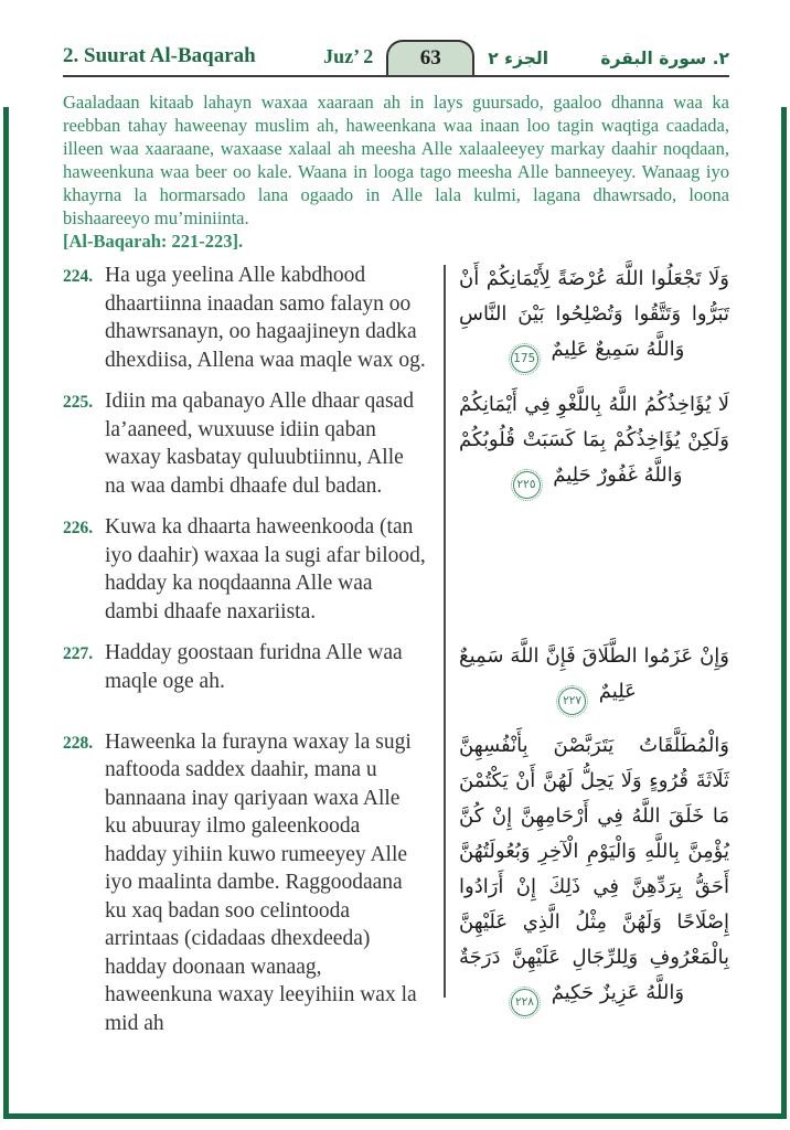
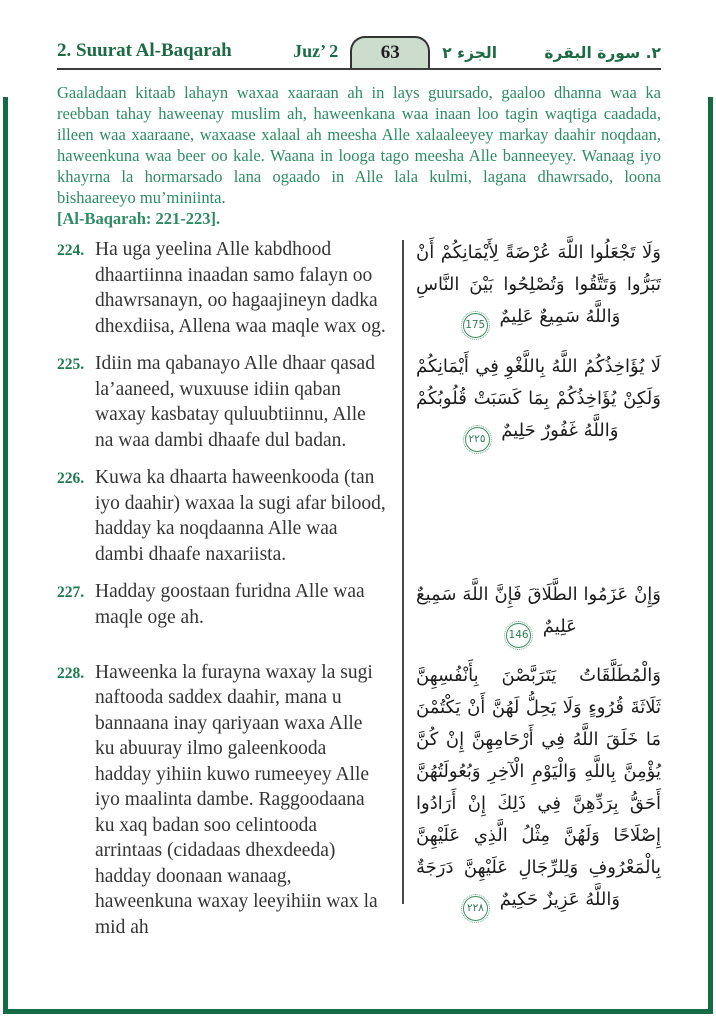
  2. Suurat Al-Baqarah
  Juz’ 2
  63
  الجزء ٢
  ٢. سورة البقرة
  Gaaladaan kitaab lahayn waxaa xaaraan ah in lays guursado, gaaloo dhanna waa ka reebban tahay haweenay muslim ah, haweenkana waa inaan loo tagin waqtiga caadada, illeen waa xaaraane, waxaase xalaal ah meesha Alle xalaaleeyey markay daahir noqdaan, haweenkuna waa beer oo kale. Waana in looga tago meesha Alle banneeyey. Wanaag iyo khayrna la hormarsado lana ogaado in Alle lala kulmi, lagana dhawrsado, loona bishaareeyo mu’miniinta.
  [Al-Baqarah: 221-223].
  224.
  Ha uga yeelina Alle kabdhood dhaartiinna inaadan samo falayn oo dhawrsanayn, oo hagaajineyn dadka dhexdiisa, Allena waa maqle wax og.
  وَلَا تَجْعَلُوا اللَّهَ عُرْضَةً لِأَيْمَانِكُمْ أَنْ تَبَرُّوا وَتَتَّقُوا وَتُصْلِحُوا بَيْنَ النَّاسِ وَاللَّهُ سَمِيعٌ عَلِيمٌ
  175
  225.
  Idiin ma qabanayo Alle dhaar qasad la’aaneed, wuxuuse idiin qaban waxay kasbatay quluubtiinnu, Alle na waa dambi dhaafe dul badan.
  لَا يُؤَاخِذُكُمُ اللَّهُ بِاللَّغْوِ فِي أَيْمَانِكُمْ وَلَكِنْ يُؤَاخِذُكُمْ بِمَا كَسَبَتْ قُلُوبُكُمْ وَاللَّهُ غَفُورٌ حَلِيمٌ
  ٢٢٥
  226.
  Kuwa ka dhaarta haweenkooda (tan iyo daahir) waxaa la sugi afar bilood, hadday ka noqdaanna Alle waa dambi dhaafe naxariista.
  227.
  Hadday goostaan furidna Alle waa maqle oge ah.
  وَإِنْ عَزَمُوا الطَّلَاقَ فَإِنَّ اللَّهَ سَمِيعٌ عَلِيمٌ
- ٢٢٧
+ 146
  228.
  Haweenka la furayna waxay la sugi naftooda saddex daahir, mana u bannaana inay qariyaan waxa Alle ku abuuray ilmo galeenkooda hadday yihiin kuwo rumeeyey Alle iyo maalinta dambe. Raggoodaana ku xaq badan soo celintooda arrintaas (cidadaas dhexdeeda) hadday doonaan wanaag, haweenkuna waxay leeyihiin wax la mid ah
  وَالْمُطَلَّقَاتُ يَتَرَبَّصْنَ بِأَنْفُسِهِنَّ ثَلَاثَةَ قُرُوءٍ وَلَا يَحِلُّ لَهُنَّ أَنْ يَكْتُمْنَ مَا خَلَقَ اللَّهُ فِي أَرْحَامِهِنَّ إِنْ كُنَّ يُؤْمِنَّ بِاللَّهِ وَالْيَوْمِ الْآخِرِ وَبُعُولَتُهُنَّ أَحَقُّ بِرَدِّهِنَّ فِي ذَلِكَ إِنْ أَرَادُوا إِصْلَاحًا وَلَهُنَّ مِثْلُ الَّذِي عَلَيْهِنَّ بِالْمَعْرُوفِ وَلِلرِّجَالِ عَلَيْهِنَّ دَرَجَةٌ وَاللَّهُ عَزِيزٌ حَكِيمٌ
  ٢٢٨
